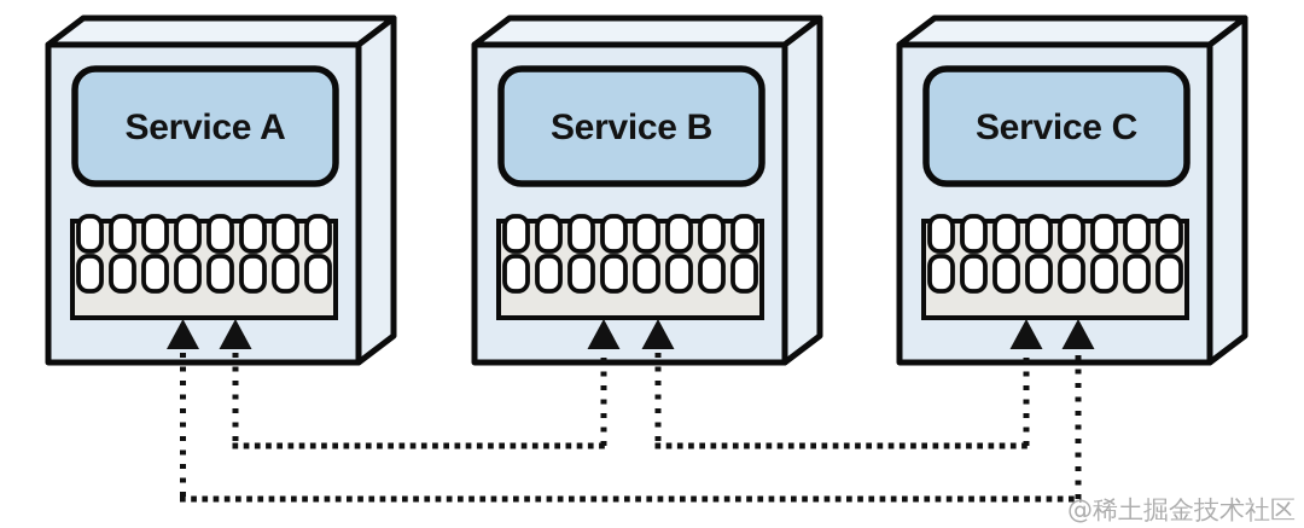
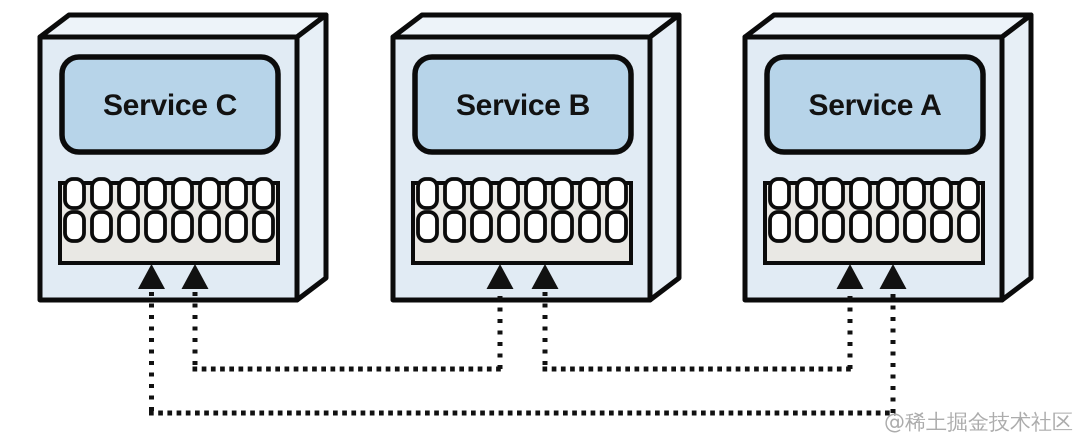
- Service A
+ Service C
  Service B
- Service C
+ Service A
  @稀土掘金技术社区
